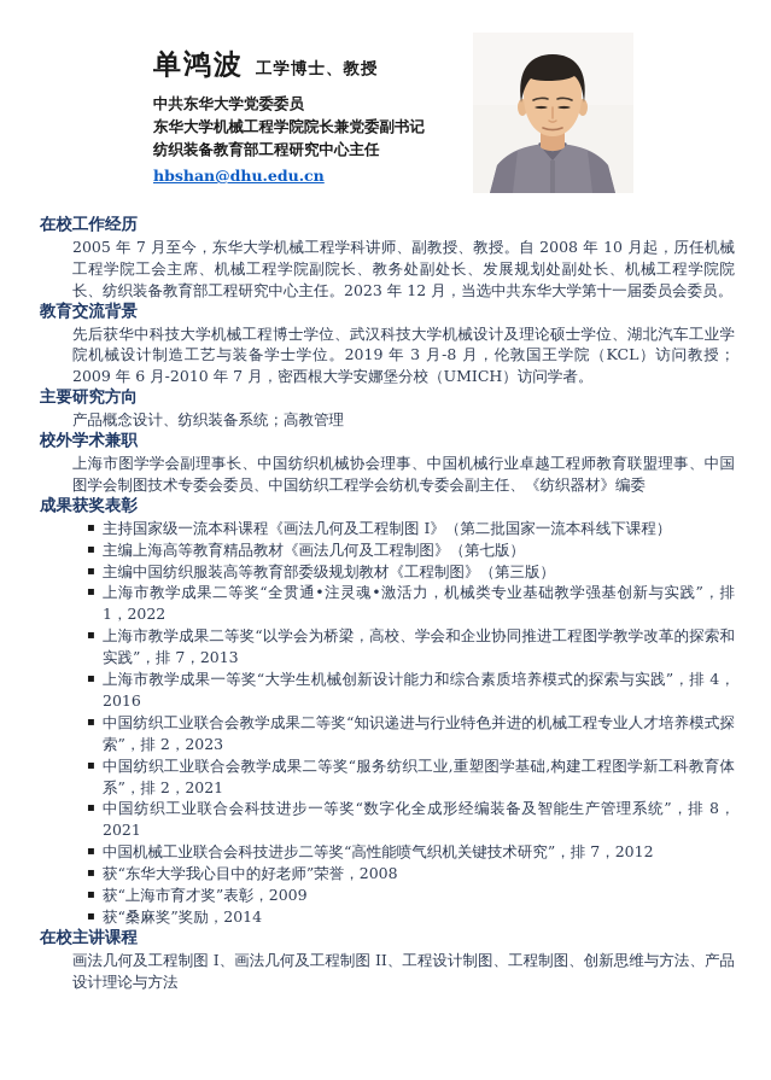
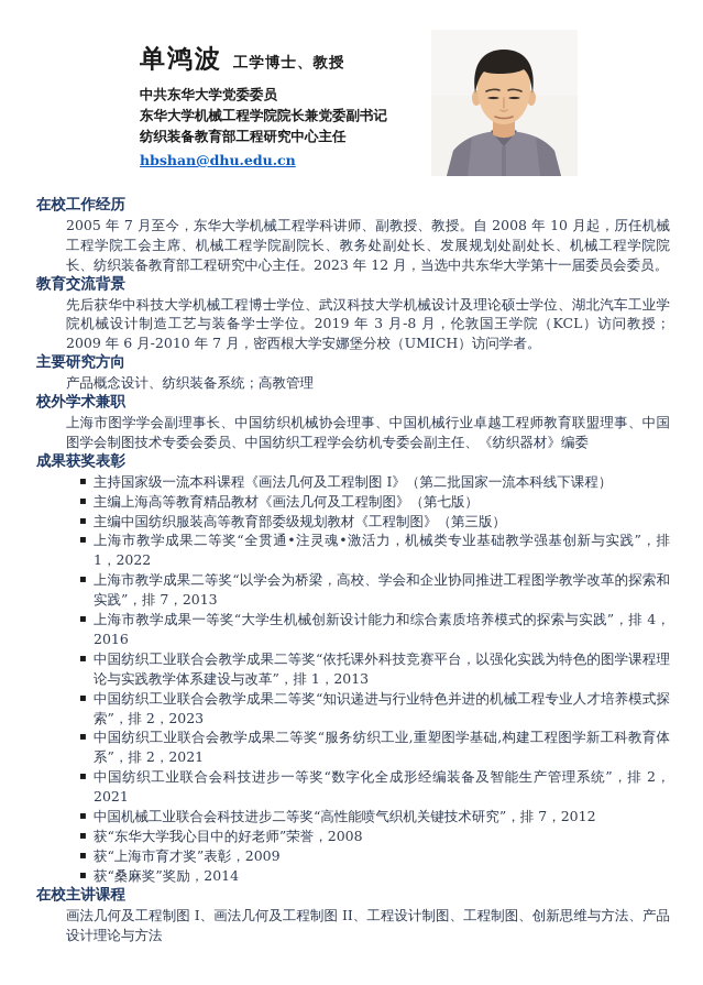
  单鸿波 工学博士、教授
  中共东华大学党委委员
  东华大学机械工程学院院长兼党委副书记
  纺织装备教育部工程研究中心主任
  hbshan@dhu.edu.cn
  在校工作经历
  2005 年 7 月至今，东华大学机械工程学科讲师、副教授、教授。自 2008 年 10 月起，历任机械工程学院工会主席、机械工程学院副院长、教务处副处长、发展规划处副处长、机械工程学院院长、纺织装备教育部工程研究中心主任。2023 年 12 月，当选中共东华大学第十一届委员会委员。
  教育交流背景
  先后获华中科技大学机械工程博士学位、武汉科技大学机械设计及理论硕士学位、湖北汽车工业学院机械设计制造工艺与装备学士学位。2019 年 3 月-8 月，伦敦国王学院（KCL）访问教授；2009 年 6 月-2010 年 7 月，密西根大学安娜堡分校（UMICH）访问学者。
  主要研究方向
  产品概念设计、纺织装备系统；高教管理
  校外学术兼职
  上海市图学学会副理事长、中国纺织机械协会理事、中国机械行业卓越工程师教育联盟理事、中国图学会制图技术专委会委员、中国纺织工程学会纺机专委会副主任、《纺织器材》编委
  成果获奖表彰
  主持国家级一流本科课程《画法几何及工程制图 I》（第二批国家一流本科线下课程）
  主编上海高等教育精品教材《画法几何及工程制图》（第七版）
  主编中国纺织服装高等教育部委级规划教材《工程制图》（第三版）
  上海市教学成果二等奖“全贯通•注灵魂•激活力，机械类专业基础教学强基创新与实践”，排 1，2022
  上海市教学成果二等奖“以学会为桥梁，高校、学会和企业协同推进工程图学教学改革的探索和实践”，排 7，2013
  上海市教学成果一等奖“大学生机械创新设计能力和综合素质培养模式的探索与实践”，排 4，2016
+ 中国纺织工业联合会教学成果二等奖“依托课外科技竞赛平台，以强化实践为特色的图学课程理论与实践教学体系建设与改革”，排 1，2013
  中国纺织工业联合会教学成果二等奖“知识递进与行业特色并进的机械工程专业人才培养模式探索”，排 2，2023
  中国纺织工业联合会教学成果二等奖“服务纺织工业,重塑图学基础,构建工程图学新工科教育体系”，排 2，2021
- 中国纺织工业联合会科技进步一等奖“数字化全成形经编装备及智能生产管理系统”，排 8，2021
+ 中国纺织工业联合会科技进步一等奖“数字化全成形经编装备及智能生产管理系统”，排 2，2021
  中国机械工业联合会科技进步二等奖“高性能喷气织机关键技术研究”，排 7，2012
  获“东华大学我心目中的好老师”荣誉，2008
  获“上海市育才奖”表彰，2009
  获“桑麻奖”奖励，2014
  在校主讲课程
  画法几何及工程制图 I、画法几何及工程制图 II、工程设计制图、工程制图、创新思维与方法、产品设计理论与方法
